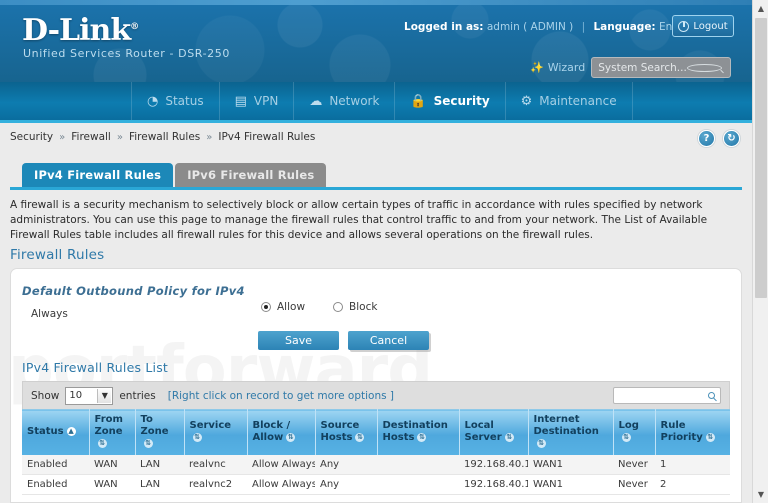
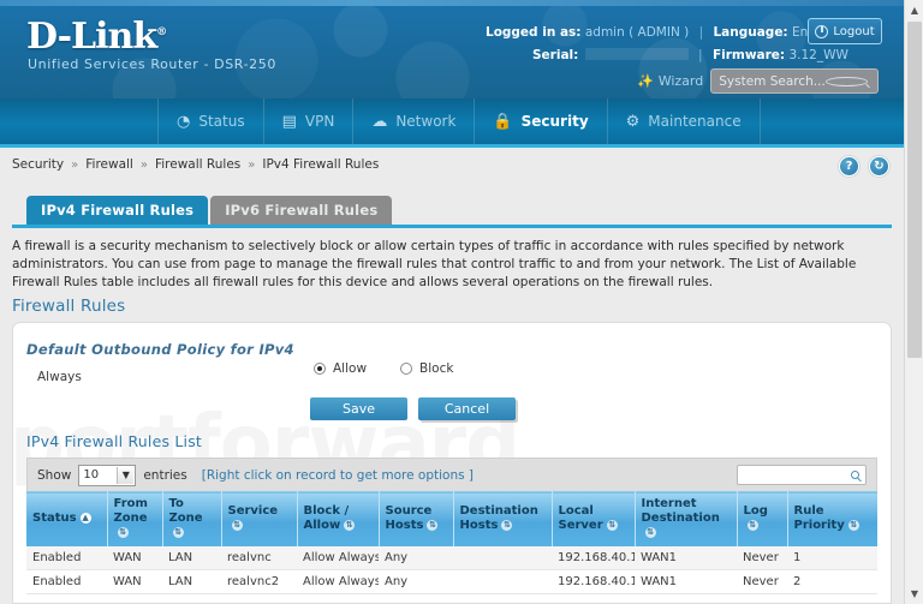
  D-Link®
  Unified Services Router - DSR-250
  Logged in as: admin ( ADMIN ) | Language: En
+ Serial: | Firmware: 3.12_WW
  ✨
  Wizard
  System Search...
  Logout
  ◔
  Status
  ▤
  VPN
  ☁
  Network
  🔒
  Security
  ⚙
  Maintenance
  Security
  »
  Firewall
  »
  Firewall Rules
  »
  IPv4 Firewall Rules
  ?
  ↻
  IPv4 Firewall Rules
  IPv6 Firewall Rules
- A firewall is a security mechanism to selectively block or allow certain types of traffic in accordance with rules specified by network administrators. You can use this page to manage the firewall rules that control traffic to and from your network. The List of Available Firewall Rules table includes all firewall rules for this device and allows several operations on the firewall rules.
+ A firewall is a security mechanism to selectively block or allow certain types of traffic in accordance with rules specified by network administrators. You can use from page to manage the firewall rules that control traffic to and from your network. The List of Available Firewall Rules table includes all firewall rules for this device and allows several operations on the firewall rules.
  Firewall Rules
  portforward
  Default Outbound Policy for IPv4
  Always
  Allow
  Block
  Save
  Cancel
  IPv4 Firewall Rules List
  Show
  10
  ▼
  entries
  [Right click on record to get more options ]
  Status ▲	From Zone⇅	To Zone⇅	Service⇅	Block / Allow ⇅	Source Hosts ⇅	Destination Hosts ⇅	Local Server ⇅	Internet Destination⇅	Log⇅	Rule Priority ⇅
  Enabled	WAN	LAN	realvnc	Allow Always	Any		192.168.40.1	WAN1	Never	1
  Enabled	WAN	LAN	realvnc2	Allow Always	Any		192.168.40.1	WAN1	Never	2
  ▲
  ▼
